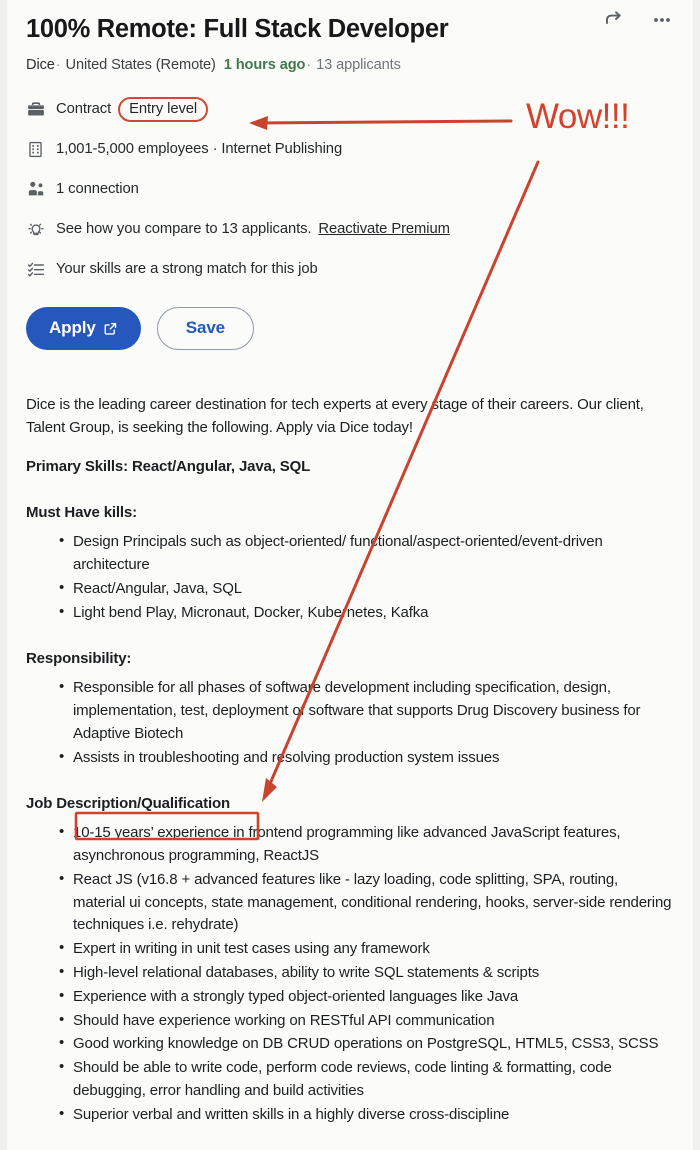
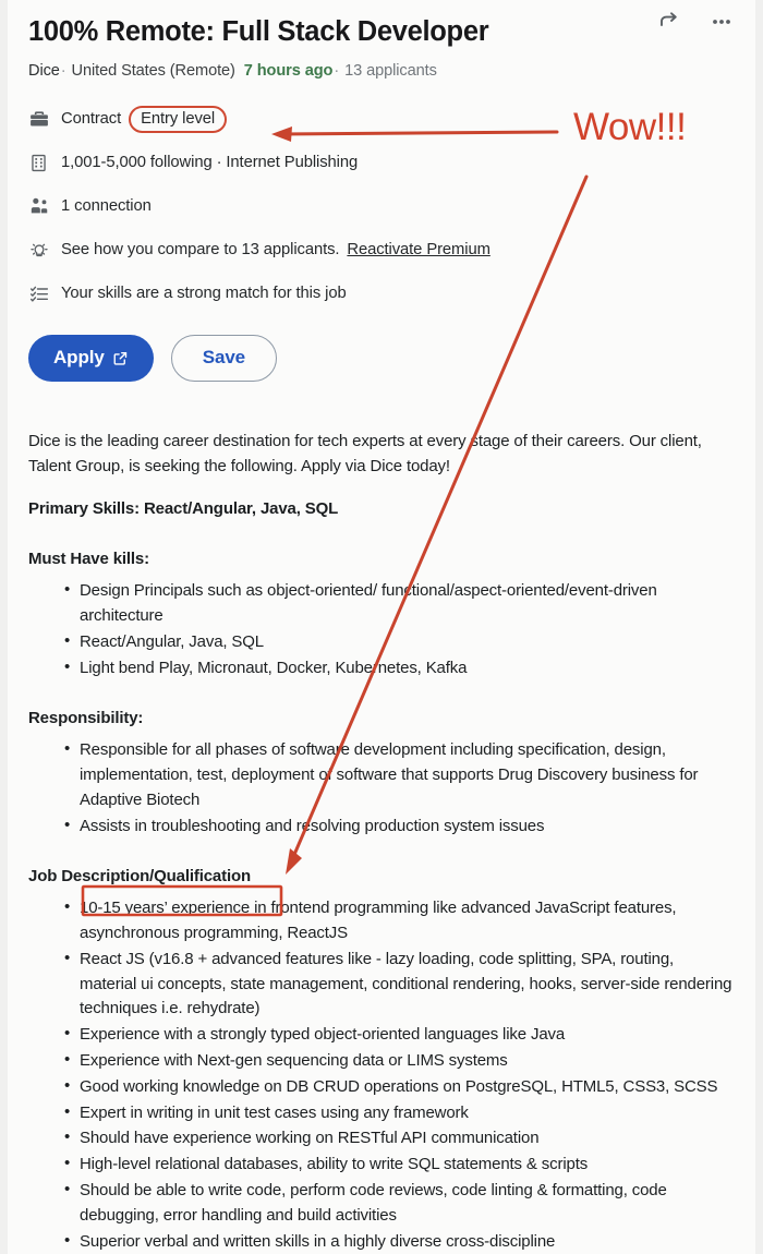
  Wow!!!
  100% Remote: Full Stack Developer
- Dice· United States (Remote) 1 hours ago· 13 applicants
+ Dice· United States (Remote) 7 hours ago· 13 applicants
  Contract
  Entry level
- 1,001-5,000 employees · Internet Publishing
+ 1,001-5,000 following · Internet Publishing
  1 connection
  See how you compare to 13 applicants.
  Reactivate Premium
  Your skills are a strong match for this job
  Apply
  Save
  Dice is the leading career destination for tech experts at every stage of their careers. Our client, Talent Group, is seeking the following. Apply via Dice today!
  Primary Skills: React/Angular, Java, SQL
  Must Have kills:
  Design Principals such as object-oriented/ funtional/aspect-oriented/event-driven architecture
  React/Angular, Java, SQL
  Light bend Play, Micronaut, Docker, Kubenetes, Kafka
  Responsibility:
  Responsible for all phases of softwae development including specification, design, implementation, test, deployment o software that supports Drug Discovery business for Adaptive Biotech
  Assists in troubleshooting and rsolving production system issues
  Job Description/Qualification
  0-15 years’ experience in frontend programming like advanced JavaScript features, asynchronous programming, ReactJS
  React JS (v16.8 + advanced features like - lazy loading, code splitting, SPA, routing, material ui concepts, state management, conditional rendering, hooks, server-side rendering techniques i.e. rehydrate)
- Expert in writing in unit test cases using any framework
+ Experience with a strongly typed object-oriented languages like Java
+ Experience with Next-gen sequencing data or LIMS systems
- High-level relational databases, ability to write SQL statements & scripts
+ Good working knowledge on DB CRUD operations on PostgreSQL, HTML5, CSS3, SCSS
- Experience with a strongly typed object-oriented languages like Java
+ Expert in writing in unit test cases using any framework
  Should have experience working on RESTful API communication
- Good working knowledge on DB CRUD operations on PostgreSQL, HTML5, CSS3, SCSS
+ High-level relational databases, ability to write SQL statements & scripts
  Should be able to write code, perform code reviews, code linting & formatting, code debugging, error handling and build activities
  Superior verbal and written skills in a highly diverse cross-discipline
